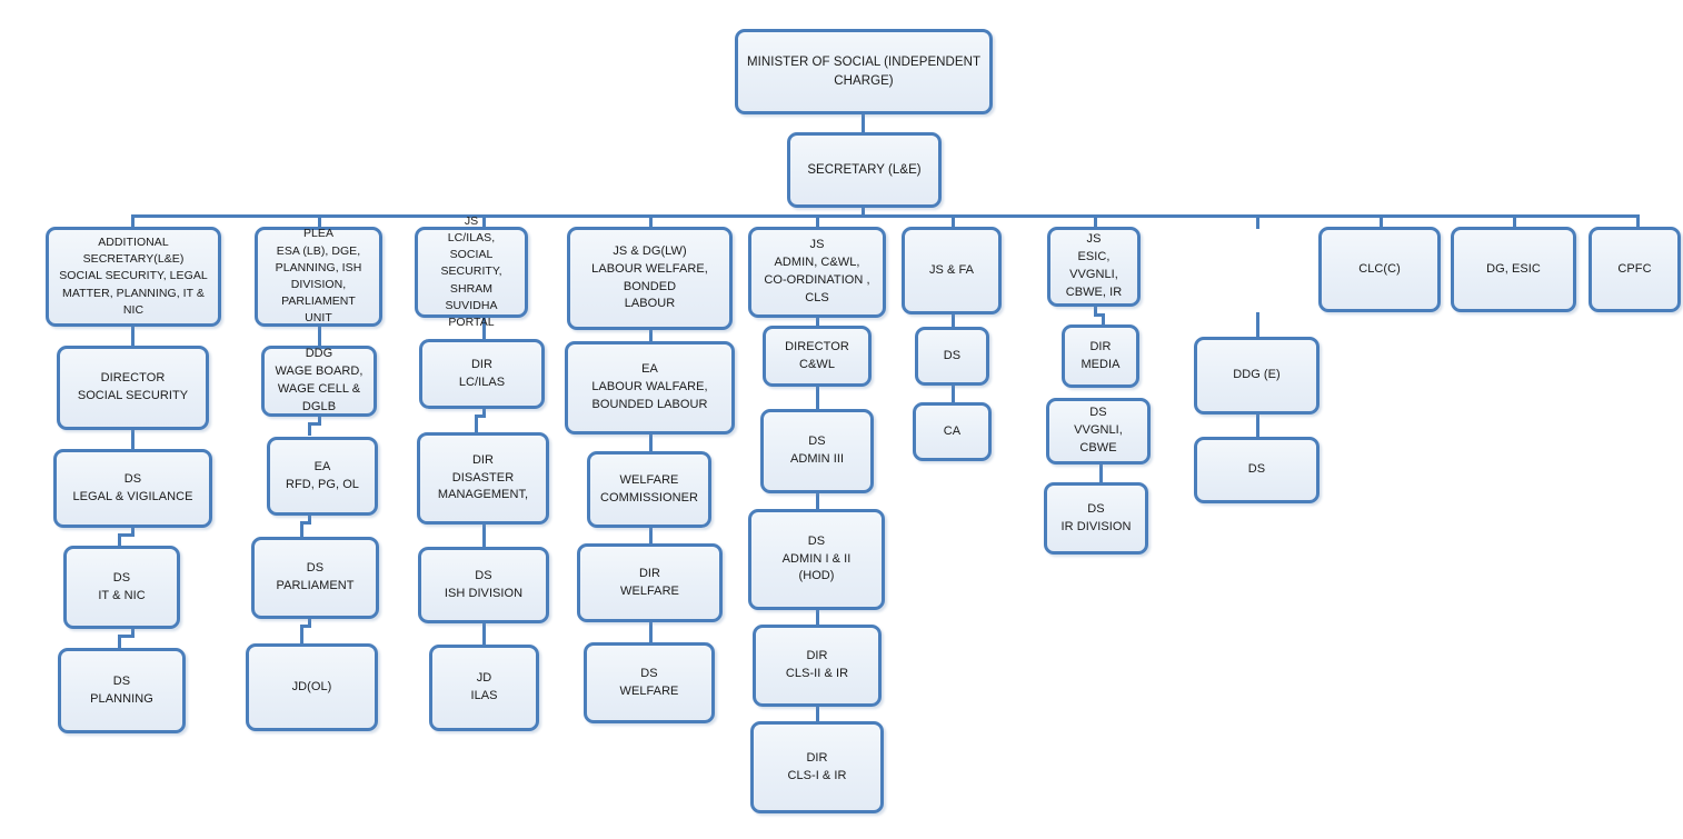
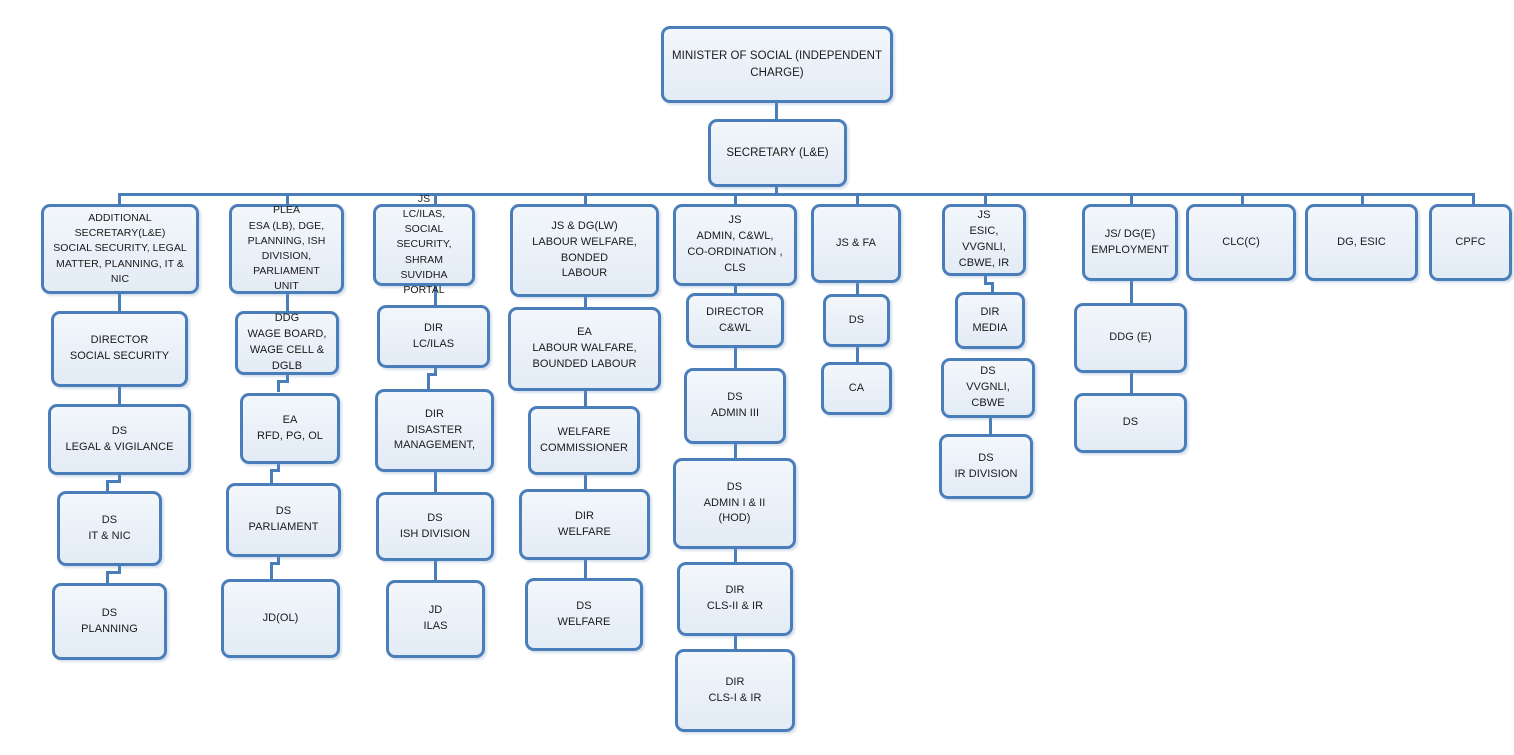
  MINISTER OF SOCIAL (INDEPENDENT CHARGE)
  SECRETARY (L&E)
  ADDITIONAL SECRETARY(L&E)
  SOCIAL SECURITY, LEGAL
  MATTER, PLANNING, IT & NIC
  DIRECTOR
  SOCIAL SECURITY
  DS
  LEGAL & VIGILANCE
  DS
  IT & NIC
  DS
  PLANNING
  PLEA
  ESA (LB), DGE,
  PLANNING, ISH
  DIVISION, PARLIAMENT
  UNIT
  DDG
  WAGE BOARD,
  WAGE CELL & DGLB
  EA
  RFD, PG, OL
  DS
  PARLIAMENT
  JD(OL)
  JS
  LC/ILAS, SOCIAL
  SECURITY, SHRAM
  SUVIDHA PORTAL
  DIR
  LC/ILAS
  DIR
  DISASTER
  MANAGEMENT,
  DS
  ISH DIVISION
  JD
  ILAS
  JS & DG(LW)
  LABOUR WELFARE, BONDED
  LABOUR
  EA
  LABOUR WALFARE,
  BOUNDED LABOUR
  WELFARE
  COMMISSIONER
  DIR
  WELFARE
  DS
  WELFARE
  JS
  ADMIN, C&WL,
  CO-ORDINATION , CLS
  DIRECTOR
  C&WL
  DS
  ADMIN III
  DS
  ADMIN I & II
  (HOD)
  DIR
  CLS-II & IR
  DIR
  CLS-I & IR
  JS & FA
  DS
  CA
  JS
  ESIC, VVGNLI,
  CBWE, IR
  DIR
  MEDIA
  DS
  VVGNLI, CBWE
  DS
  IR DIVISION
+ JS/ DG(E)
+ EMPLOYMENT
  DDG (E)
  DS
  CLC(C)
  DG, ESIC
  CPFC
